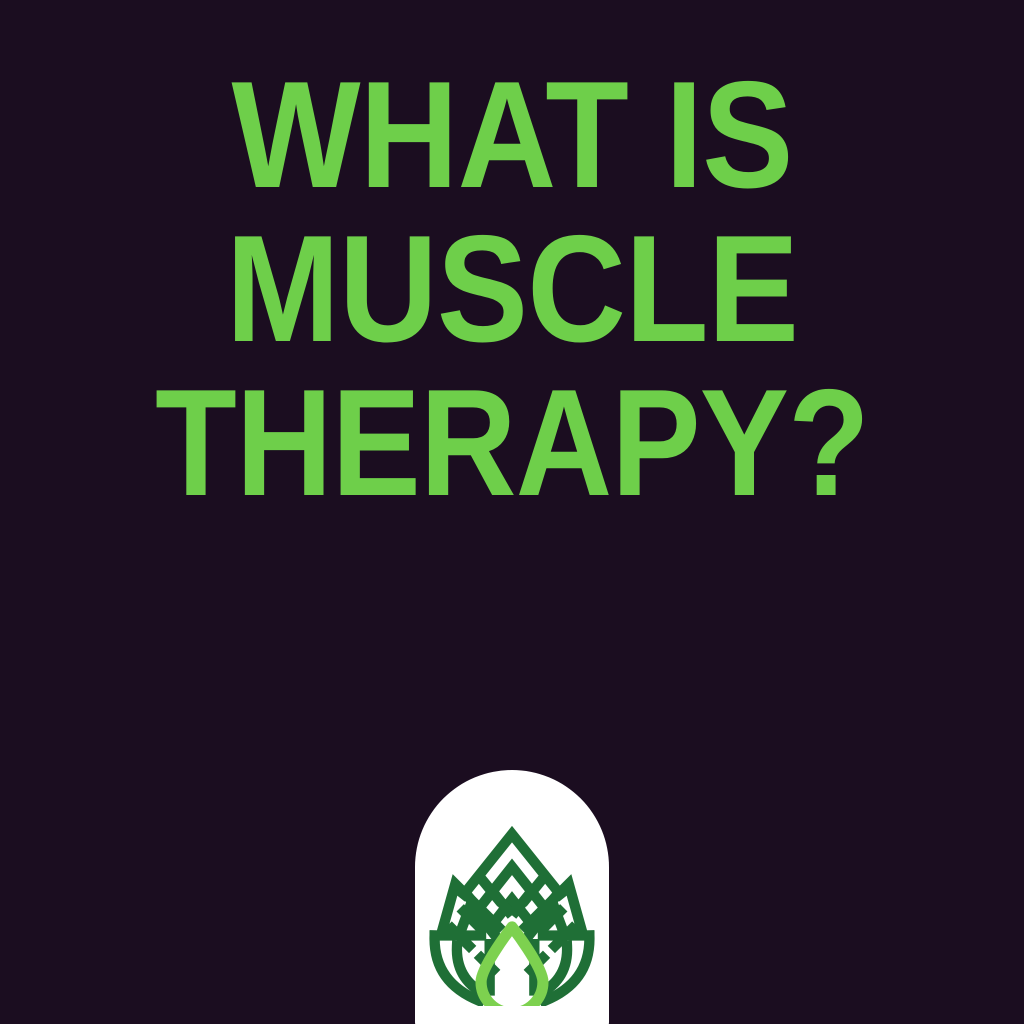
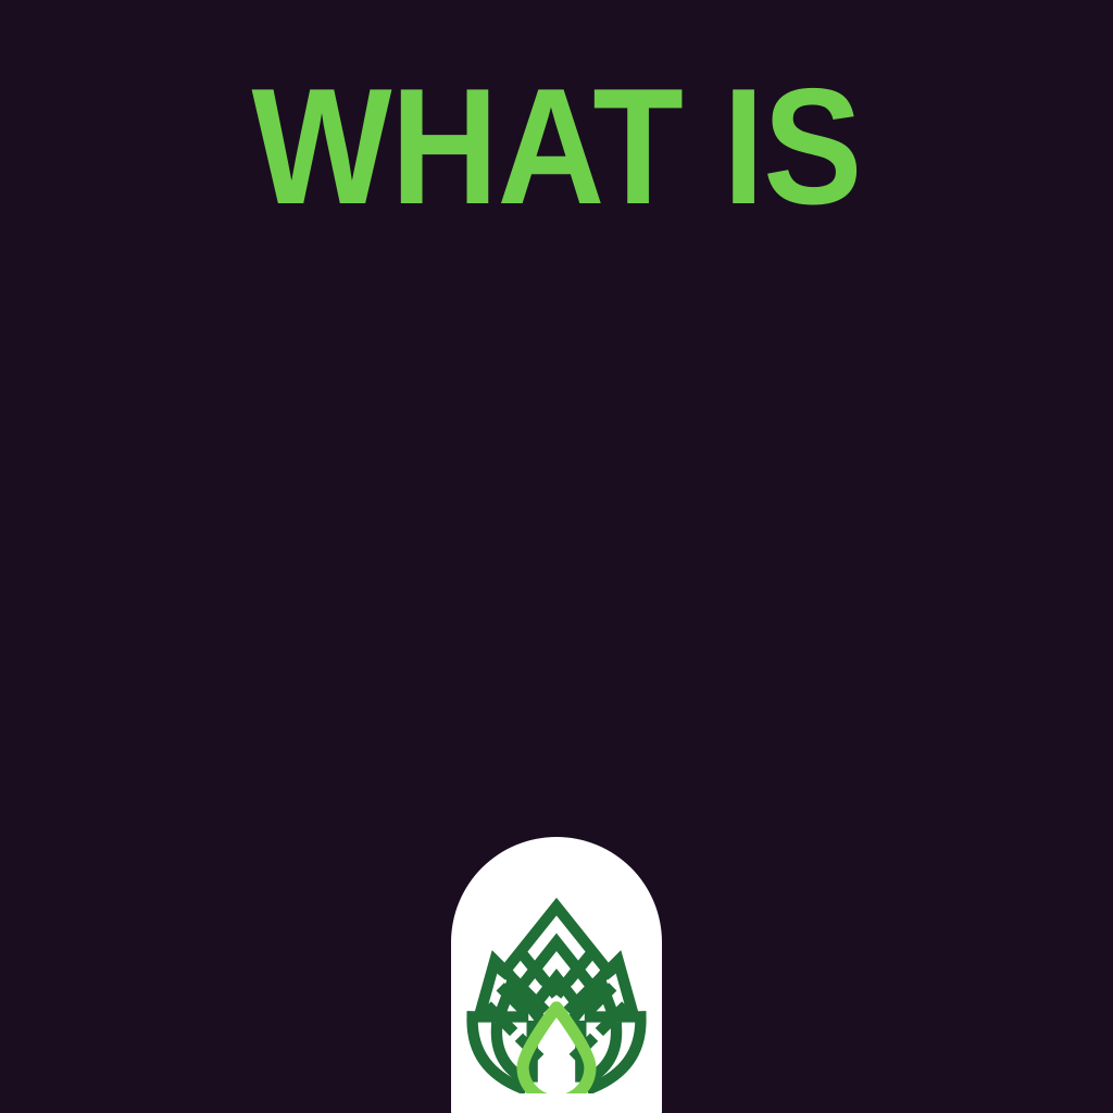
  WHAT IS
- MUSCLE
- THERAPY?
